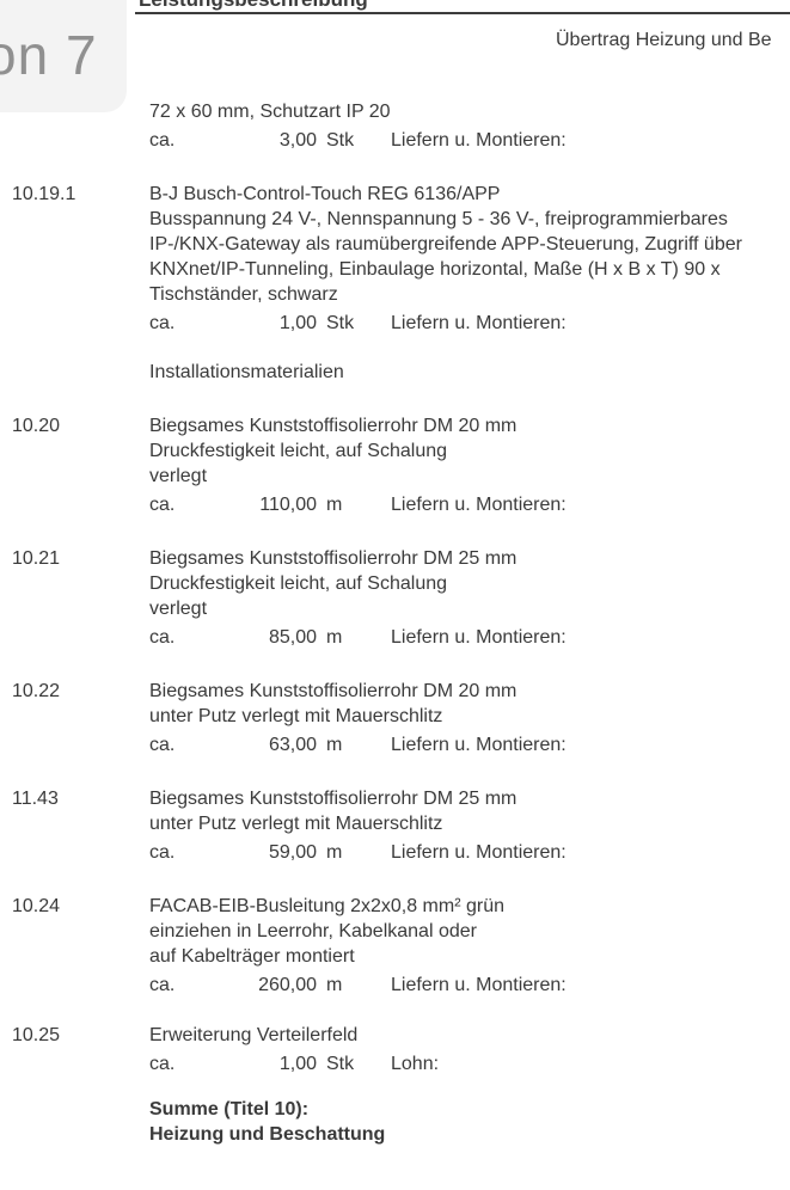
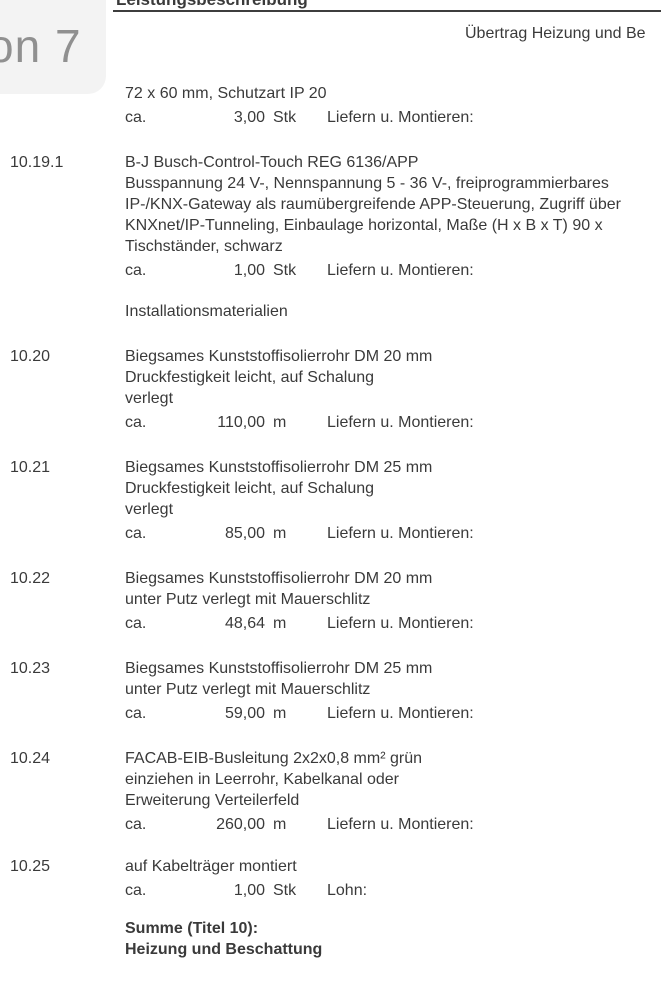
  on 7
  Übertrag Heizung und Be
  72 x 60 mm, Schutzart IP 20
  ca.
  3,00
  Stk
  Liefern u. Montieren:
  10.19.1
  B-J Busch-Control-Touch REG 6136/APP
  Busspannung 24 V-, Nennspannung 5 - 36 V-, freiprogrammierbares
  IP-/KNX-Gateway als raumübergreifende APP-Steuerung, Zugriff über
  KNXnet/IP-Tunneling, Einbaulage horizontal, Maße (H x B x T) 90 x
  Tischständer, schwarz
  ca.
  1,00
  Stk
  Liefern u. Montieren:
  Installationsmaterialien
  10.20
  Biegsames Kunststoffisolierrohr DM 20 mm
  Druckfestigkeit leicht, auf Schalung
  verlegt
  ca.
  110,00
  m
  Liefern u. Montieren:
  10.21
  Biegsames Kunststoffisolierrohr DM 25 mm
  Druckfestigkeit leicht, auf Schalung
  verlegt
  ca.
  85,00
  m
  Liefern u. Montieren:
  10.22
  Biegsames Kunststoffisolierrohr DM 20 mm
  unter Putz verlegt mit Mauerschlitz
  ca.
- 63,00
+ 48,64
  m
  Liefern u. Montieren:
- 11.43
+ 10.23
  Biegsames Kunststoffisolierrohr DM 25 mm
  unter Putz verlegt mit Mauerschlitz
  ca.
  59,00
  m
  Liefern u. Montieren:
  10.24
  FACAB-EIB-Busleitung 2x2x0,8 mm² grün
  einziehen in Leerrohr, Kabelkanal oder
- auf Kabelträger montiert
+ Erweiterung Verteilerfeld
  ca.
  260,00
  m
  Liefern u. Montieren:
  10.25
- Erweiterung Verteilerfeld
+ auf Kabelträger montiert
  ca.
  1,00
  Stk
  Lohn:
  Summe (Titel 10):
  Heizung und Beschattung
